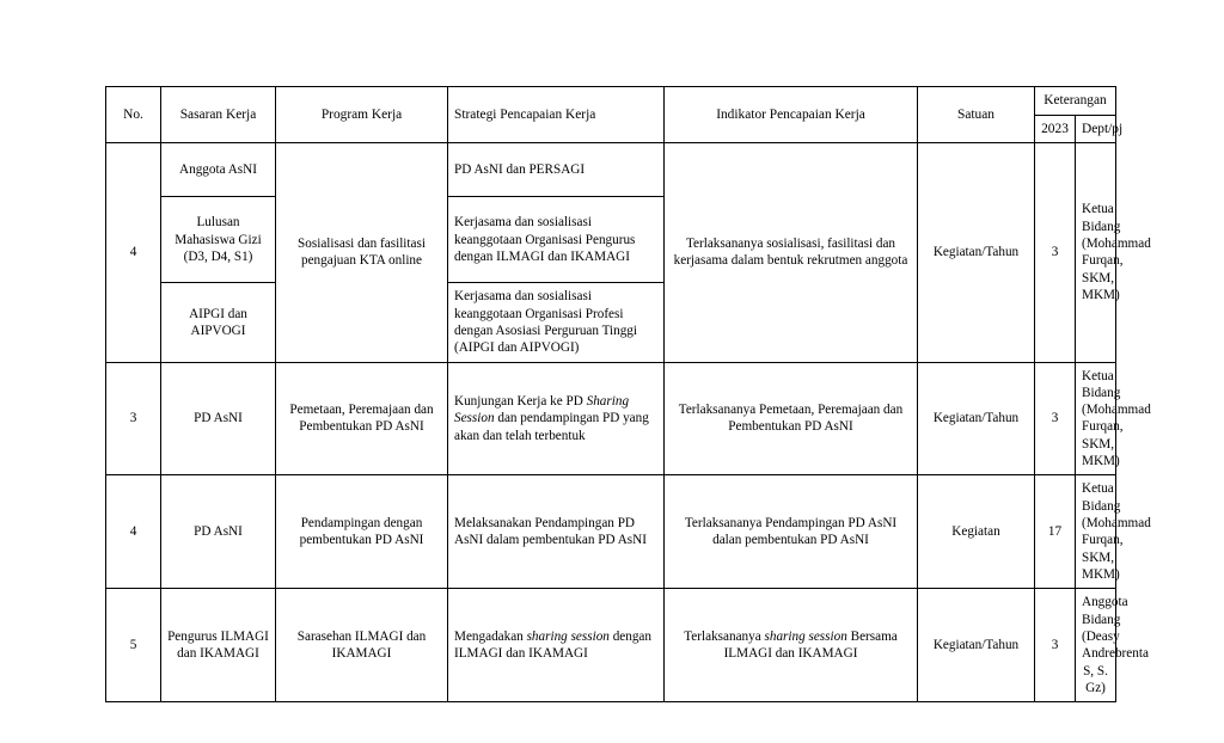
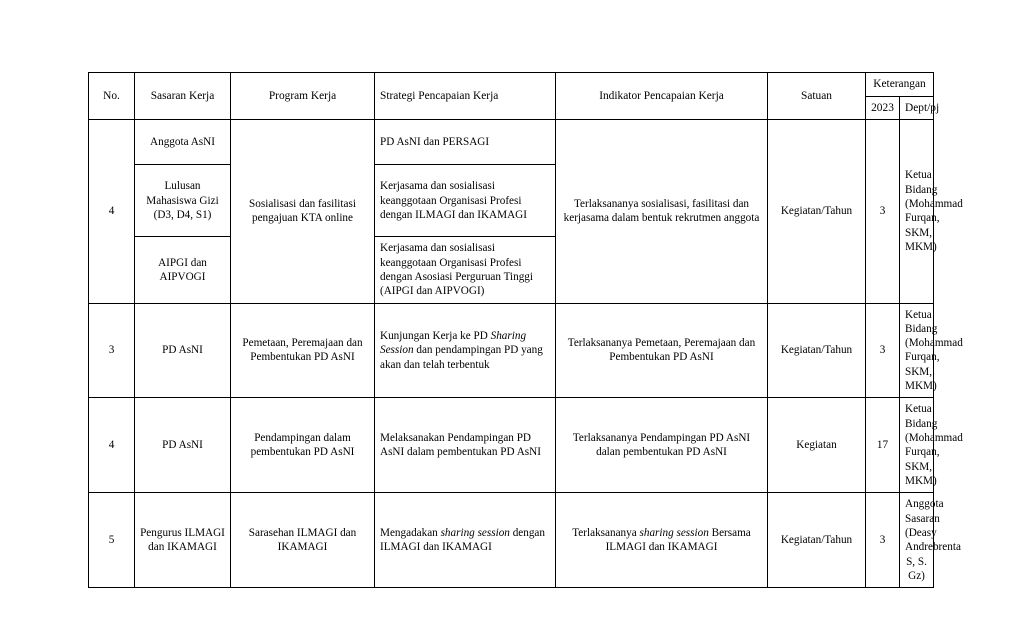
  No.	Sasaran Kerja	Program Kerja	Strategi Pencapaian Kerja	Indikator Pencapaian Kerja	Satuan	Keterangan
  2023	Dept/pj
  4	Anggota AsNI	Sosialisasi dan fasilitasi pengajuan KTA online	PD AsNI dan PERSAGI	Terlaksananya sosialisasi, fasilitasi dan kerjasama dalam bentuk rekrutmen anggota	Kegiatan/Tahun	3	Ketua Bidang (Mohammad Furqan, SKM, MKM)
- Lulusan Mahasiswa Gizi (D3, D4, S1)	Kerjasama dan sosialisasi keanggotaan Organisasi Pengurus dengan ILMAGI dan IKAMAGI
+ Lulusan Mahasiswa Gizi (D3, D4, S1)	Kerjasama dan sosialisasi keanggotaan Organisasi Profesi dengan ILMAGI dan IKAMAGI
  AIPGI dan AIPVOGI	Kerjasama dan sosialisasi keanggotaan Organisasi Profesi dengan Asosiasi Perguruan Tinggi (AIPGI dan AIPVOGI)
  3	PD AsNI	Pemetaan, Peremajaan dan Pembentukan PD AsNI	Kunjungan Kerja ke PD Sharing Session dan pendampingan PD yang akan dan telah terbentuk	Terlaksananya Pemetaan, Peremajaan dan Pembentukan PD AsNI	Kegiatan/Tahun	3	Ketua Bidang (Mohammad Furqan, SKM, MKM)
- 4	PD AsNI	Pendampingan dengan pembentukan PD AsNI	Melaksanakan Pendampingan PD AsNI dalam pembentukan PD AsNI	Terlaksananya Pendampingan PD AsNI dalan pembentukan PD AsNI	Kegiatan	17	Ketua Bidang (Mohammad Furqan, SKM, MKM)
+ 4	PD AsNI	Pendampingan dalam pembentukan PD AsNI	Melaksanakan Pendampingan PD AsNI dalam pembentukan PD AsNI	Terlaksananya Pendampingan PD AsNI dalan pembentukan PD AsNI	Kegiatan	17	Ketua Bidang (Mohammad Furqan, SKM, MKM)
- 5	Pengurus ILMAGI dan IKAMAGI	Sarasehan ILMAGI dan IKAMAGI	Mengadakan sharing session dengan ILMAGI dan IKAMAGI	Terlaksananya sharing session Bersama ILMAGI dan IKAMAGI	Kegiatan/Tahun	3	Anggota Bidang (Deasy Andrebrenta S, S. Gz)
+ 5	Pengurus ILMAGI dan IKAMAGI	Sarasehan ILMAGI dan IKAMAGI	Mengadakan sharing session dengan ILMAGI dan IKAMAGI	Terlaksananya sharing session Bersama ILMAGI dan IKAMAGI	Kegiatan/Tahun	3	Anggota Sasaran (Deasy Andrebrenta S, S. Gz)
